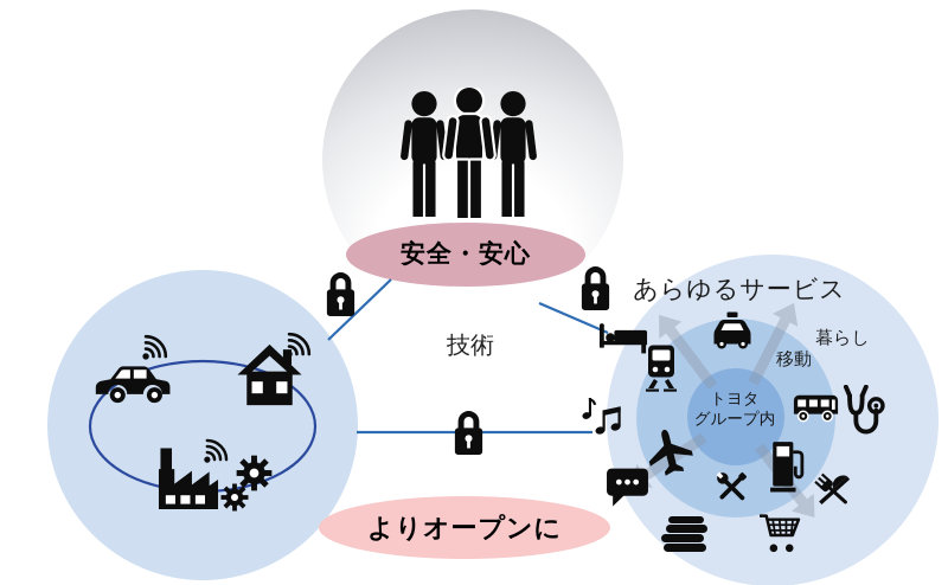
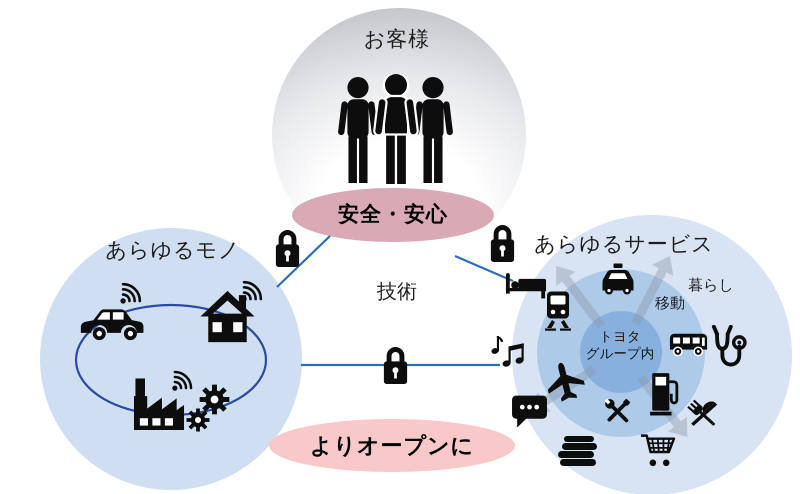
  安全・安心
  よりオープンに
+ お客様
+ あらゆるモノ
  あらゆるサービス
  暮らし
  移動
  トヨタ
  グループ内
  技術
